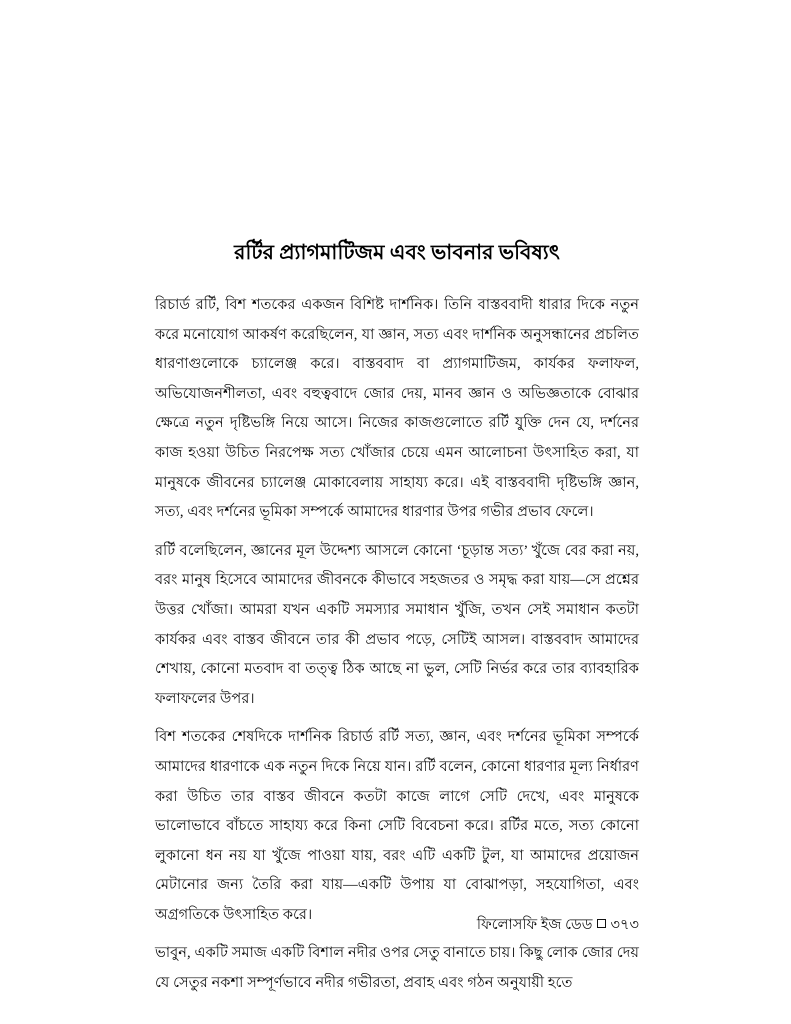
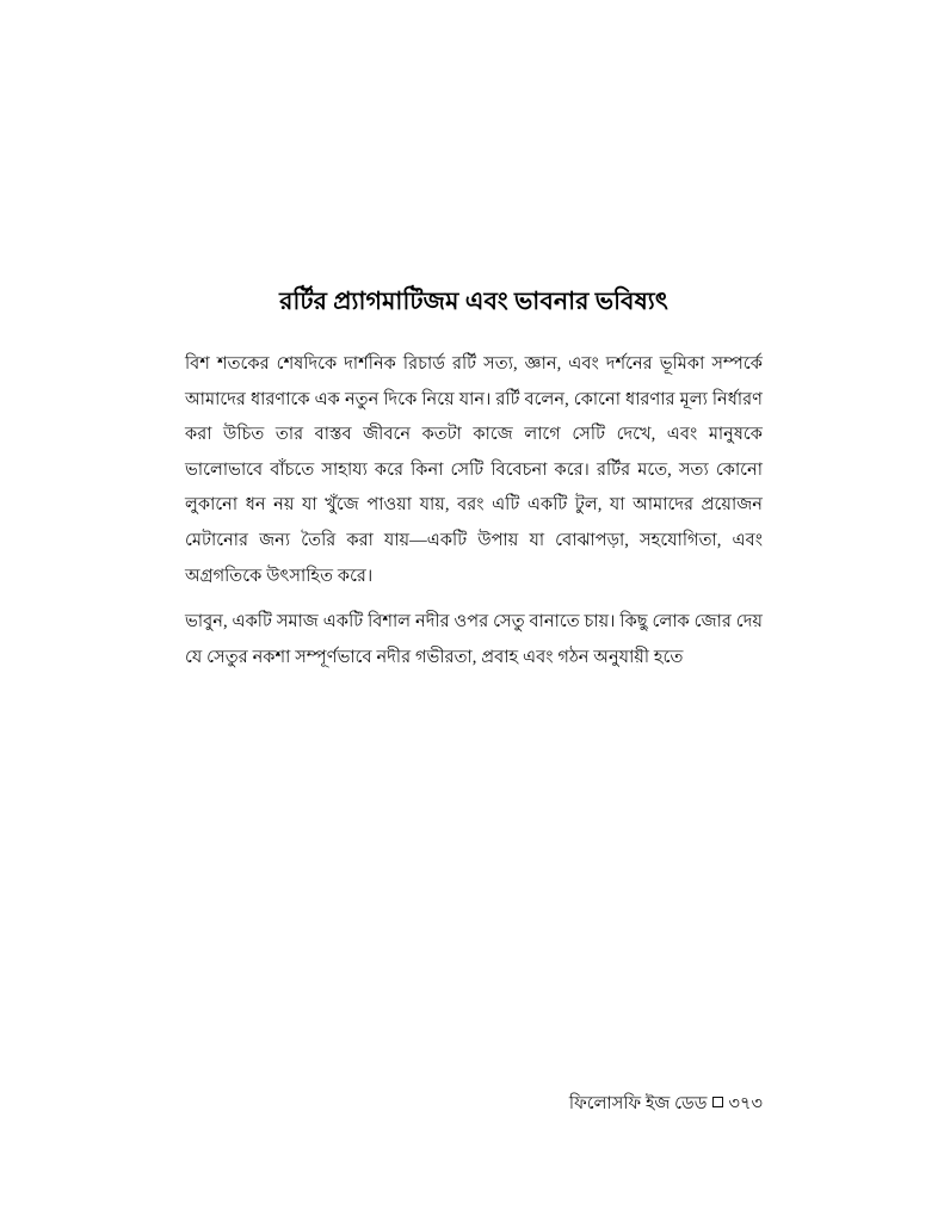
  রর্টির প্র্যাগমাটিজম এবং ভাবনার ভবিষ্যৎ
- রিচার্ড রর্টি, বিশ শতকের একজন বিশিষ্ট দার্শনিক। তিনি বাস্তববাদী ধারার দিকে নতুন করে মনোযোগ আকর্ষণ করেছিলেন, যা জ্ঞান, সত্য এবং দার্শনিক অনুসন্ধানের প্রচলিত ধারণাগুলোকে চ্যালেঞ্জ করে। বাস্তববাদ বা প্র্যাগমাটিজম, কার্যকর ফলাফল, অভিযোজনশীলতা, এবং বহুত্ববাদে জোর দেয়, মানব জ্ঞান ও অভিজ্ঞতাকে বোঝার ক্ষেত্রে নতুন দৃষ্টিভঙ্গি নিয়ে আসে। নিজের কাজগুলোতে রর্টি যুক্তি দেন যে, দর্শনের কাজ হওয়া উচিত নিরপেক্ষ সত্য খোঁজার চেয়ে এমন আলোচনা উৎসাহিত করা, যা মানুষকে জীবনের চ্যালেঞ্জ মোকাবেলায় সাহায্য করে। এই বাস্তববাদী দৃষ্টিভঙ্গি জ্ঞান, সত্য, এবং দর্শনের ভূমিকা সম্পর্কে আমাদের ধারণার উপর গভীর প্রভাব ফেলে।
- রর্টি বলেছিলেন, জ্ঞানের মূল উদ্দেশ্য আসলে কোনো ‘চূড়ান্ত সত্য’ খুঁজে বের করা নয়, বরং মানুষ হিসেবে আমাদের জীবনকে কীভাবে সহজতর ও সমৃদ্ধ করা যায়—সে প্রশ্নের উত্তর খোঁজা। আমরা যখন একটি সমস্যার সমাধান খুঁজি, তখন সেই সমাধান কতটা কার্যকর এবং বাস্তব জীবনে তার কী প্রভাব পড়ে, সেটিই আসল। বাস্তববাদ আমাদের শেখায়, কোনো মতবাদ বা তত্ত্ব ঠিক আছে না ভুল, সেটি নির্ভর করে তার ব্যাবহারিক ফলাফলের উপর।
  বিশ শতকের শেষদিকে দার্শনিক রিচার্ড রর্টি সত্য, জ্ঞান, এবং দর্শনের ভূমিকা সম্পর্কে আমাদের ধারণাকে এক নতুন দিকে নিয়ে যান। রর্টি বলেন, কোনো ধারণার মূল্য নির্ধারণ করা উচিত তার বাস্তব জীবনে কতটা কাজে লাগে সেটি দেখে, এবং মানুষকে ভালোভাবে বাঁচতে সাহায্য করে কিনা সেটি বিবেচনা করে। রর্টির মতে, সত্য কোনো লুকানো ধন নয় যা খুঁজে পাওয়া যায়, বরং এটি একটি টুল, যা আমাদের প্রয়োজন মেটানোর জন্য তৈরি করা যায়—একটি উপায় যা বোঝাপড়া, সহযোগিতা, এবং অগ্রগতিকে উৎসাহিত করে।
  ভাবুন, একটি সমাজ একটি বিশাল নদীর ওপর সেতু বানাতে চায়। কিছু লোক জোর দেয় যে সেতুর নকশা সম্পূর্ণভাবে নদীর গভীরতা, প্রবাহ এবং গঠন অনুযায়ী হতে
  ফিলোসফি ইজ ডেড ৩৭৩
